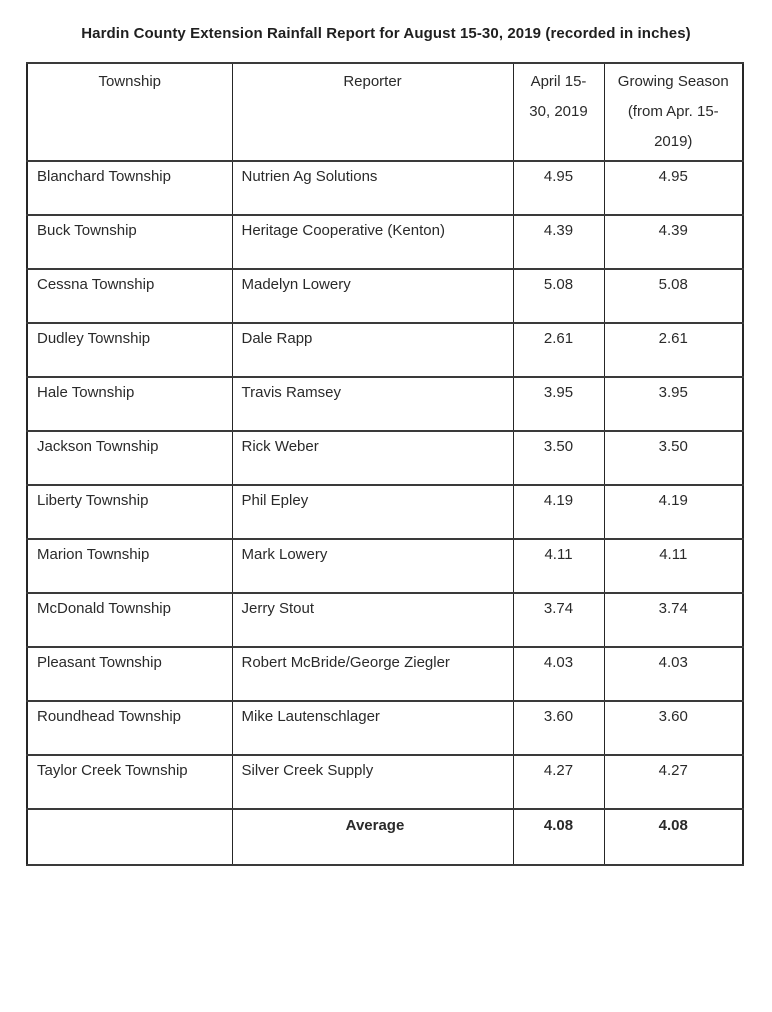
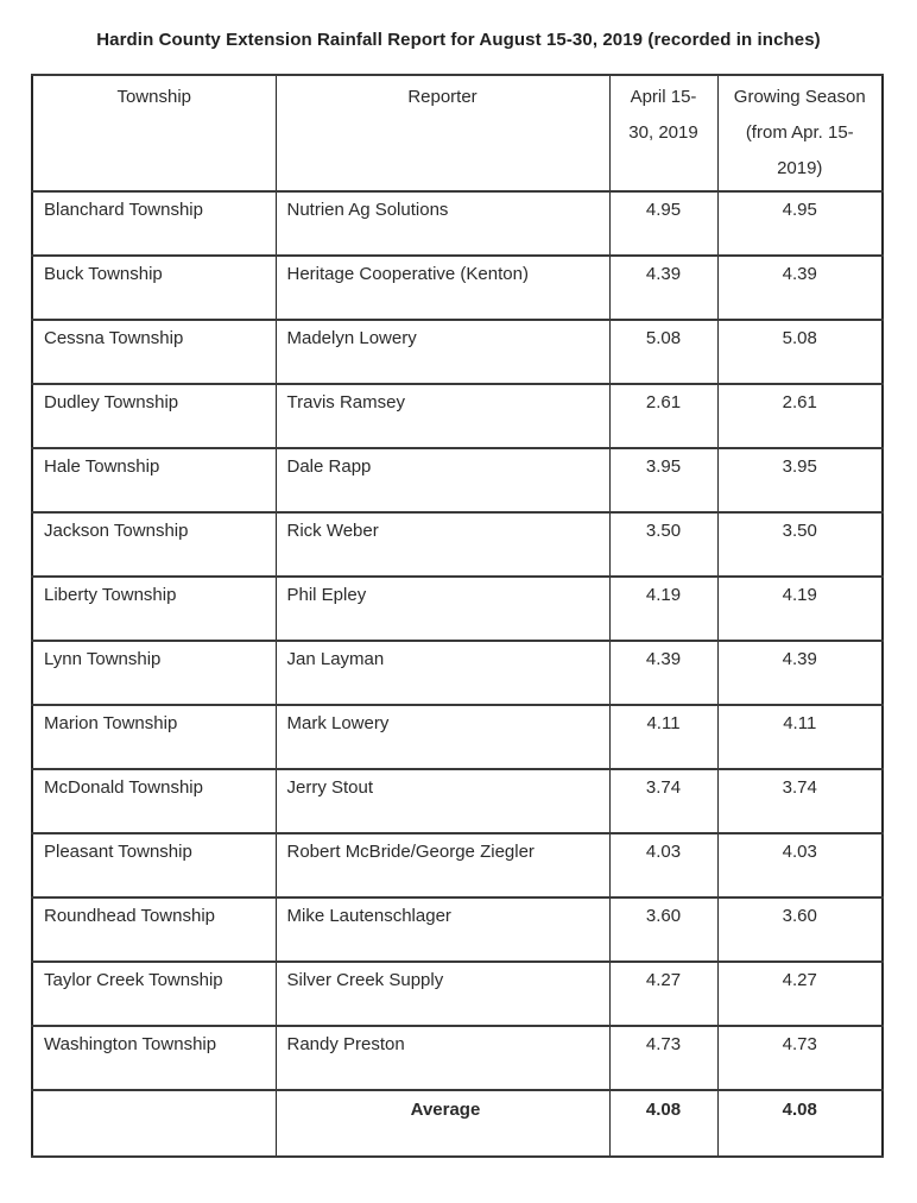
  Hardin County Extension Rainfall Report for August 15-30, 2019 (recorded in inches)
  Township	Reporter	April 15- 30, 2019	Growing Season (from Apr. 15- 2019)
  Blanchard Township	Nutrien Ag Solutions	4.95	4.95
  Buck Township	Heritage Cooperative (Kenton)	4.39	4.39
  Cessna Township	Madelyn Lowery	5.08	5.08
- Dudley Township	Dale Rapp	2.61	2.61
+ Dudley Township	Travis Ramsey	2.61	2.61
- Hale Township	Travis Ramsey	3.95	3.95
+ Hale Township	Dale Rapp	3.95	3.95
  Jackson Township	Rick Weber	3.50	3.50
  Liberty Township	Phil Epley	4.19	4.19
+ Lynn Township	Jan Layman	4.39	4.39
  Marion Township	Mark Lowery	4.11	4.11
  McDonald Township	Jerry Stout	3.74	3.74
  Pleasant Township	Robert McBride/George Ziegler	4.03	4.03
  Roundhead Township	Mike Lautenschlager	3.60	3.60
  Taylor Creek Township	Silver Creek Supply	4.27	4.27
+ Washington Township	Randy Preston	4.73	4.73
  	Average	4.08	4.08
